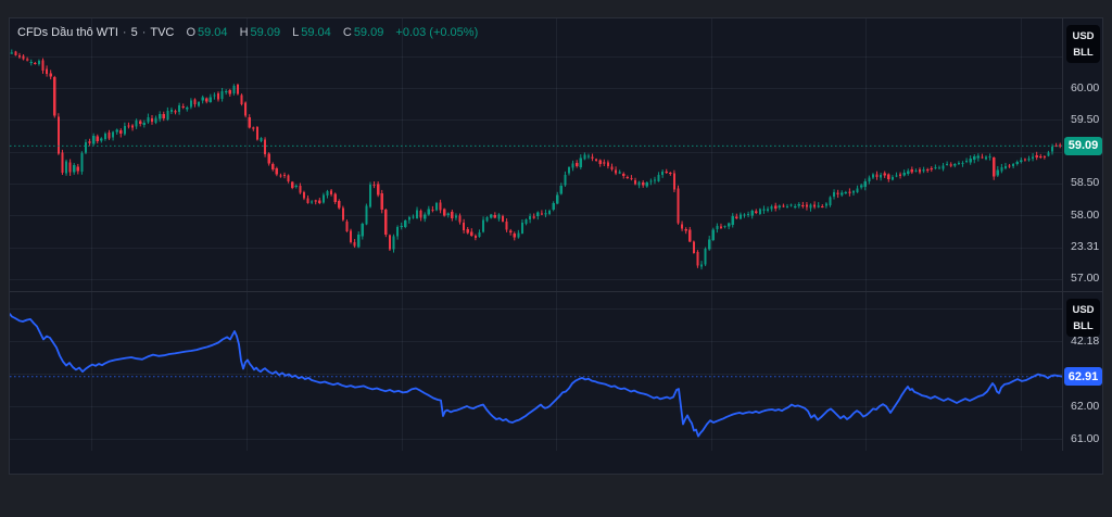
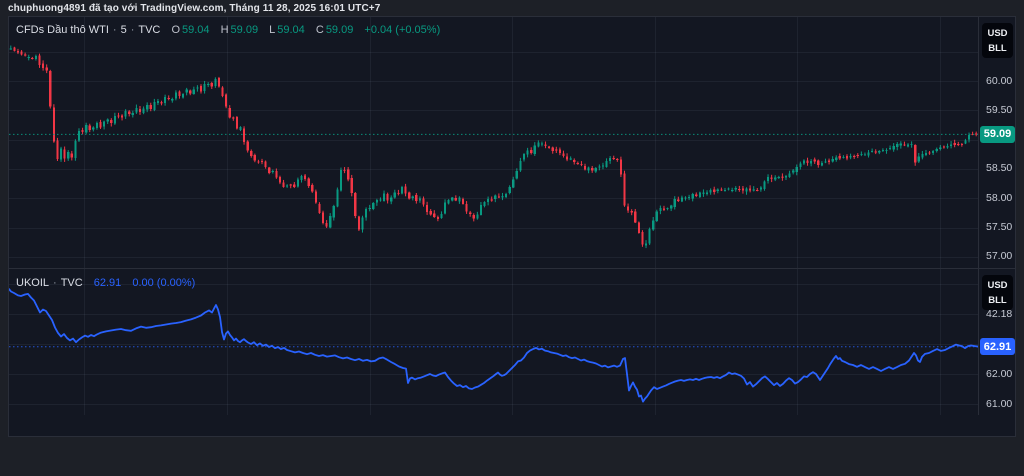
+ chuphuong4891 đã tạo với TradingView.com, Tháng 11 28, 2025 16:01 UTC+7
- CFDs Dầu thô WTI · 5 · TVC O 59.04 H 59.09 L 59.04 C 59.09 +0.03 (+0.05%)
+ CFDs Dầu thô WTI · 5 · TVC O 59.04 H 59.09 L 59.04 C 59.09 +0.04 (+0.05%)
+ UKOIL · TVC 62.91 0.00 (0.00%)
  60.00
  59.50
  58.50
  58.00
- 23.31
+ 57.50
  57.00
  USD
  BLL
  59.09
  42.18
  62.00
  61.00
  USD
  BLL
  62.91
